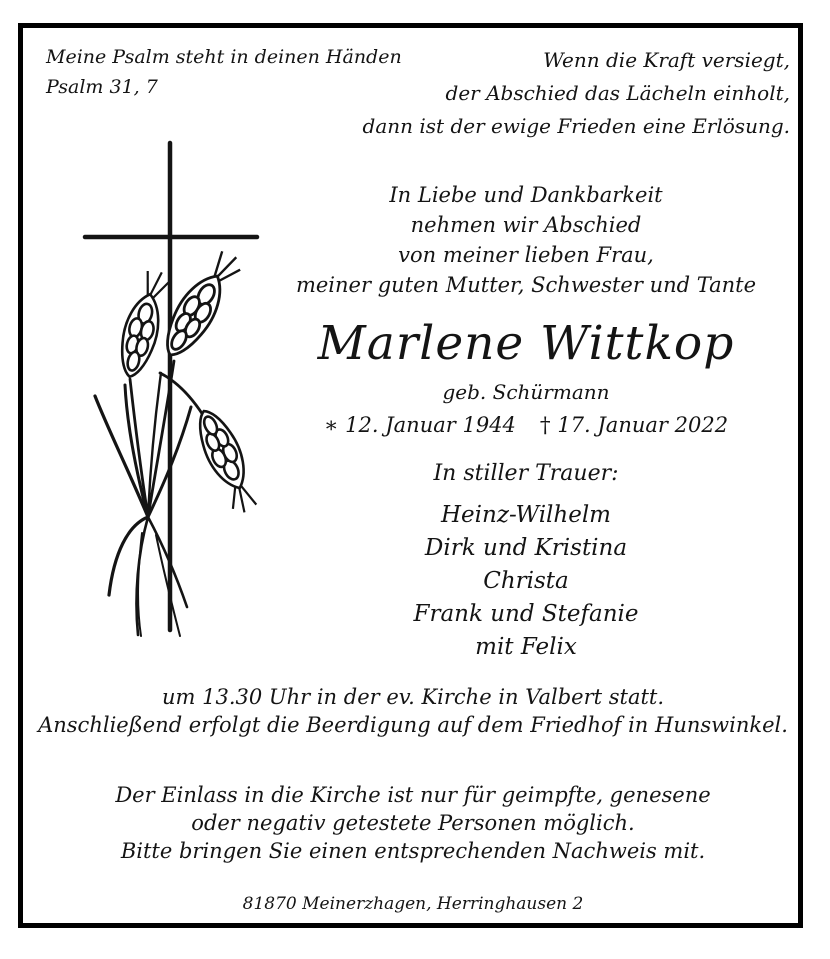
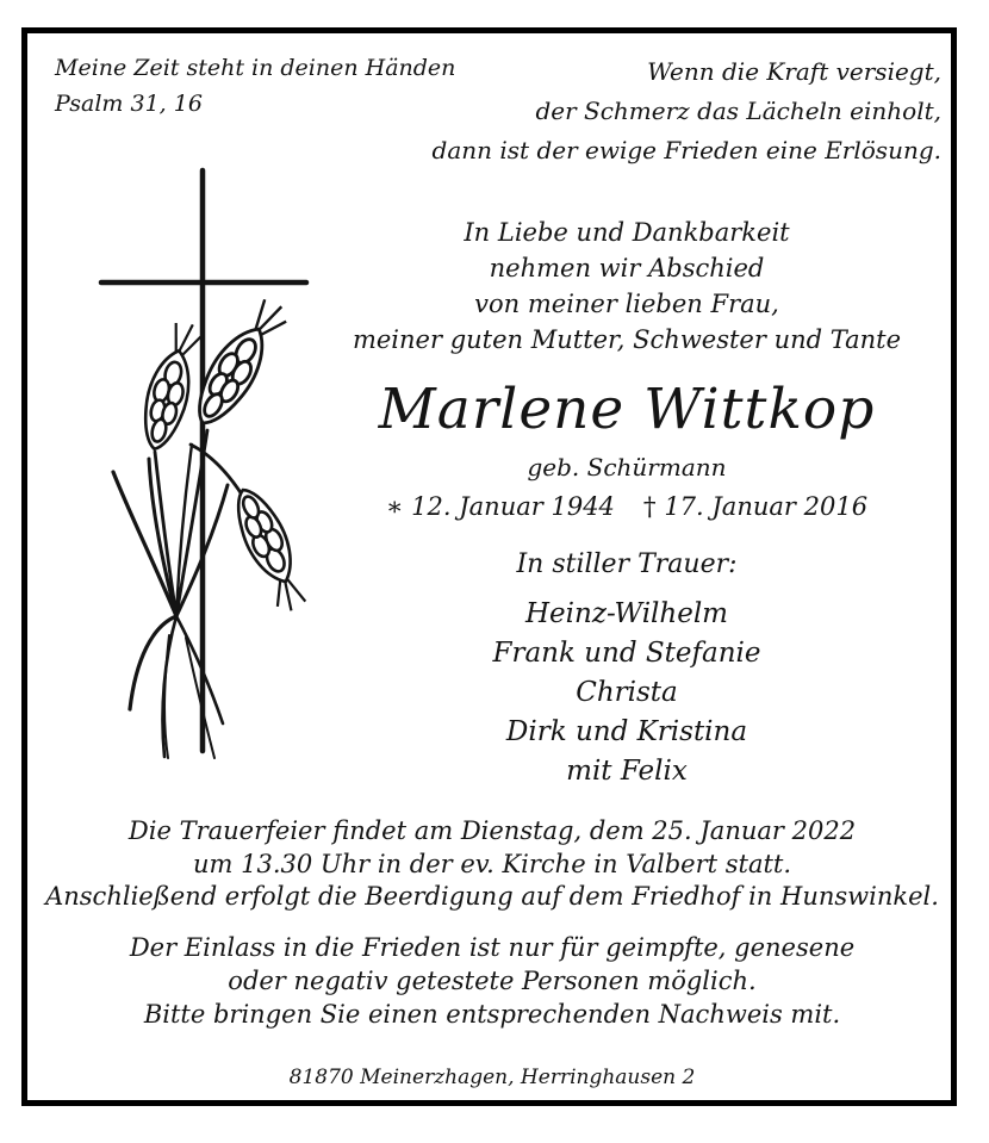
- Meine Psalm steht in deinen Händen
+ Meine Zeit steht in deinen Händen
- Psalm 31, 7
+ Psalm 31, 16
  Wenn die Kraft versiegt,
- der Abschied das Lächeln einholt,
+ der Schmerz das Lächeln einholt,
  dann ist der ewige Frieden eine Erlösung.
  In Liebe und Dankbarkeit
  nehmen wir Abschied
  von meiner lieben Frau,
  meiner guten Mutter, Schwester und Tante
  Marlene Wittkop
  geb. Schürmann
- ∗ 12. Januar 1944 † 17. Januar 2022
+ ∗ 12. Januar 1944 † 17. Januar 2016
  In stiller Trauer:
  Heinz-Wilhelm
- Dirk und Kristina
+ Frank und Stefanie
  Christa
- Frank und Stefanie
+ Dirk und Kristina
  mit Felix
+ Die Trauerfeier findet am Dienstag, dem 25. Januar 2022
  um 13.30 Uhr in der ev. Kirche in Valbert statt.
  Anschließend erfolgt die Beerdigung auf dem Friedhof in Hunswinkel.
- Der Einlass in die Kirche ist nur für geimpfte, genesene
+ Der Einlass in die Frieden ist nur für geimpfte, genesene
  oder negativ getestete Personen möglich.
  Bitte bringen Sie einen entsprechenden Nachweis mit.
  81870 Meinerzhagen, Herringhausen 2
